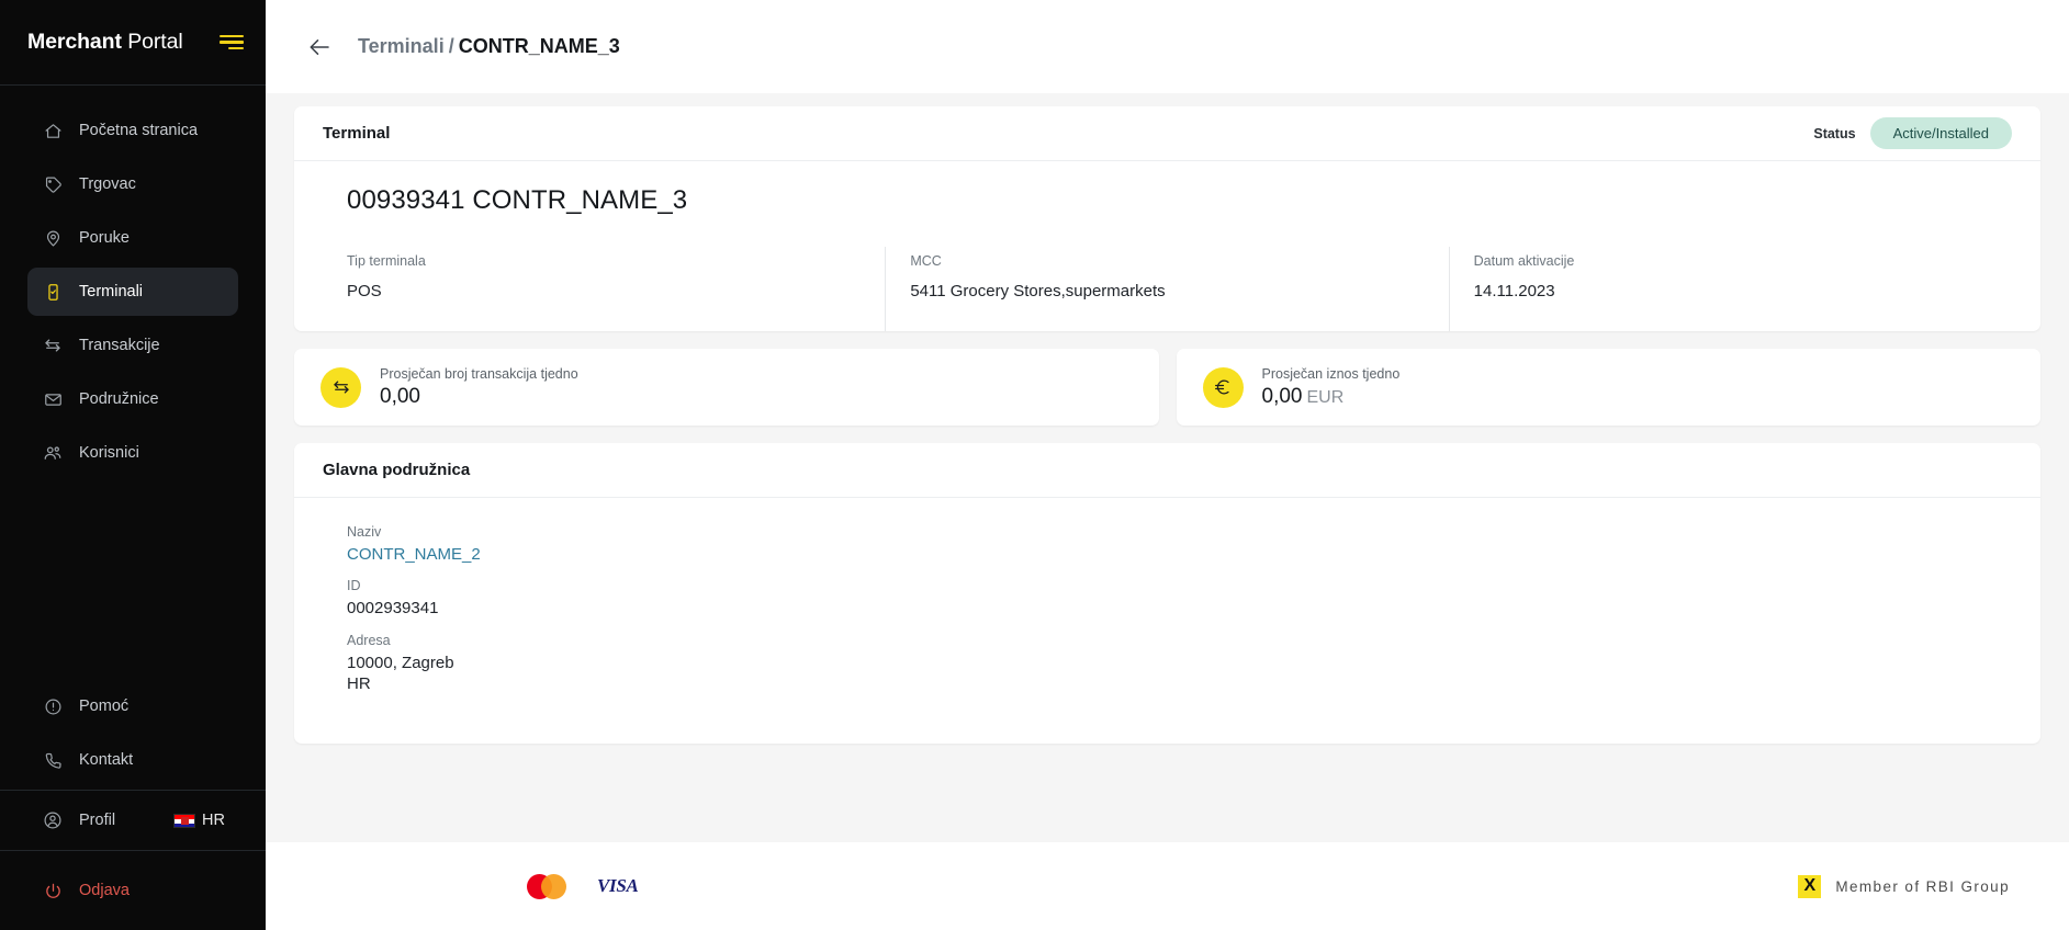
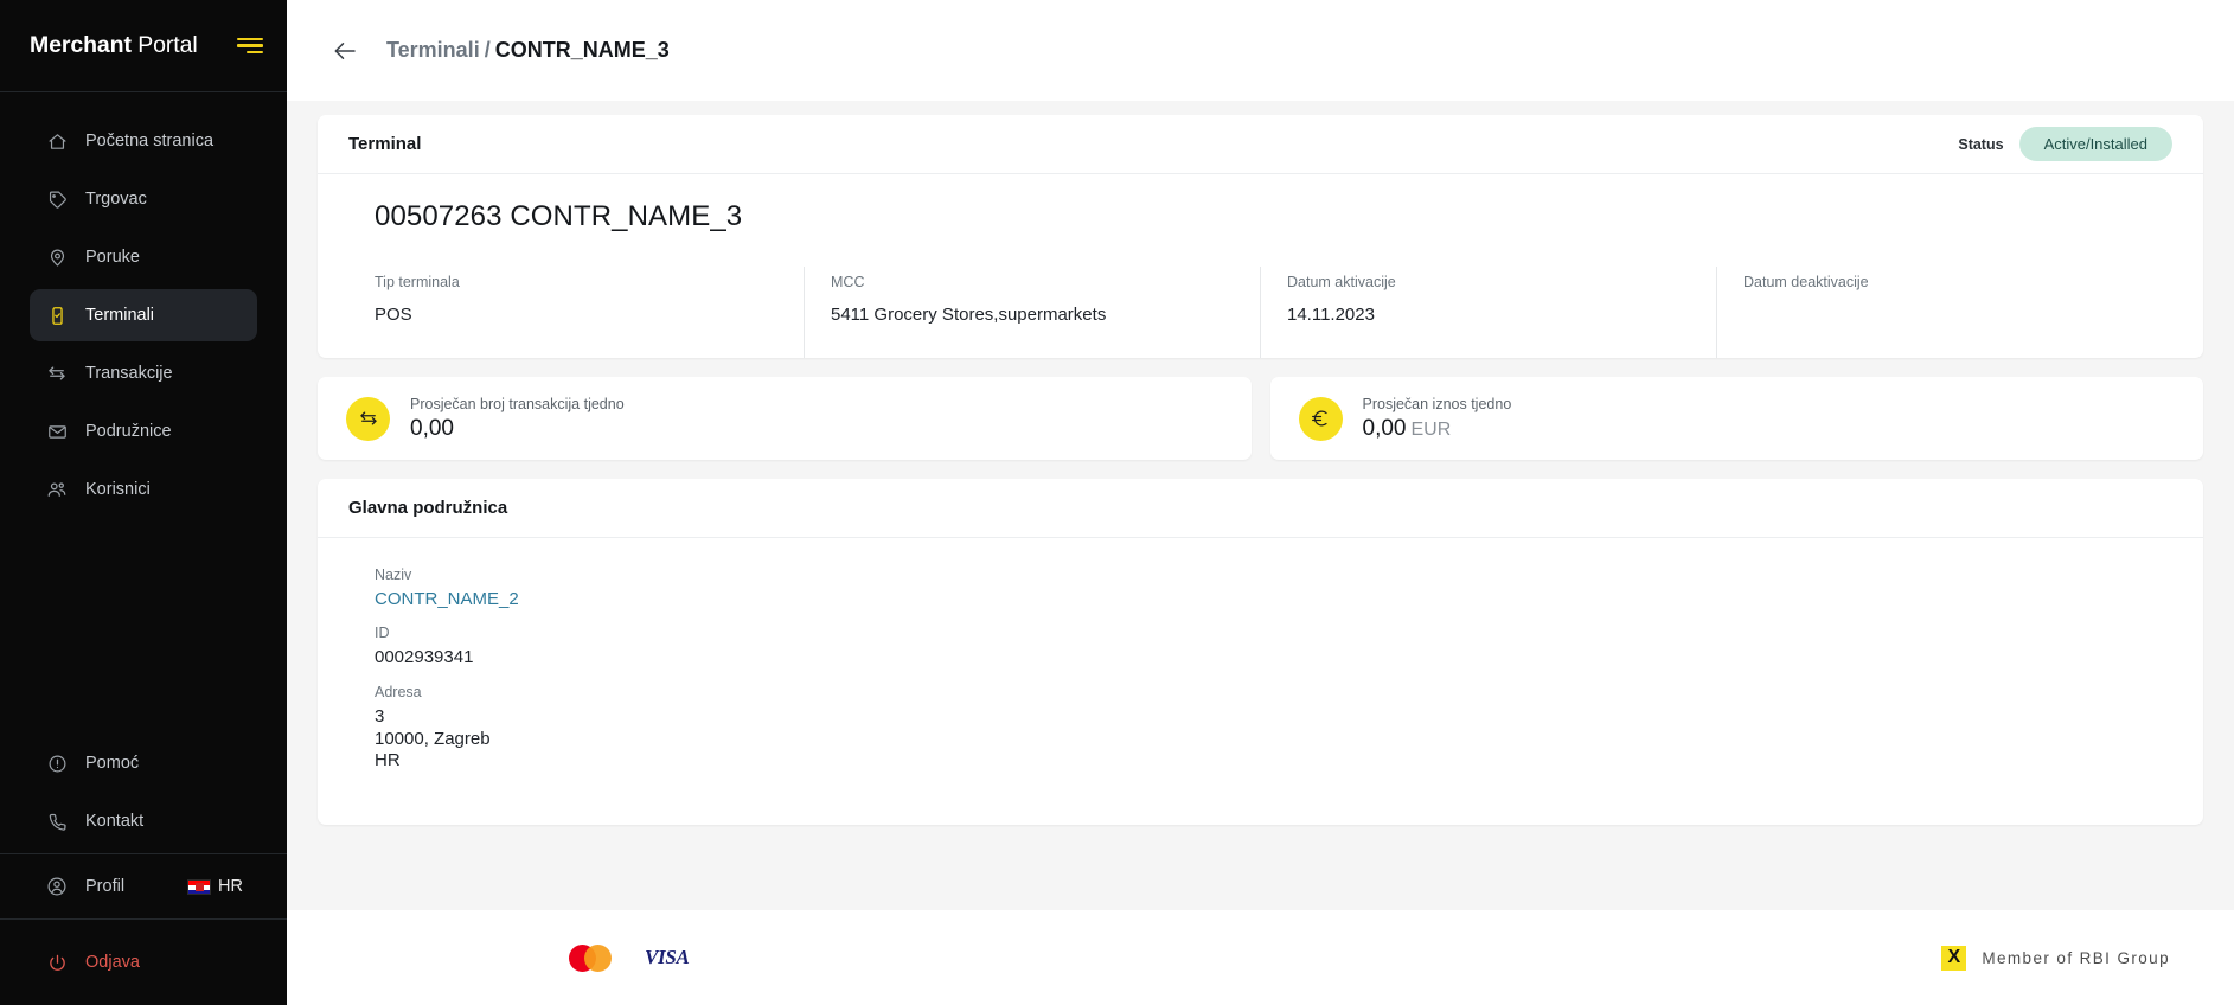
  Merchant Portal
  Početna stranica
  Trgovac
  Poruke
  Terminali
  Transakcije
  Podružnice
  Korisnici
  Pomoć
  Kontakt
  Profil
  HR
  Odjava
  Terminali / CONTR_NAME_3
  Terminal
  Status
  Active/Installed
- 00939341 CONTR_NAME_3
+ 00507263 CONTR_NAME_3
  Tip terminala
  POS
  MCC
  5411 Grocery Stores,supermarkets
  Datum aktivacije
  14.11.2023
+ Datum deaktivacije
  Prosječan broj transakcija tjedno
  0,00
  Prosječan iznos tjedno
  0,00 EUR
  Glavna podružnica
  Naziv
  CONTR_NAME_2
  ID
  0002939341
  Adresa
+ 3
  10000, Zagreb
  HR
  VISA
  X
  Member of RBI Group
